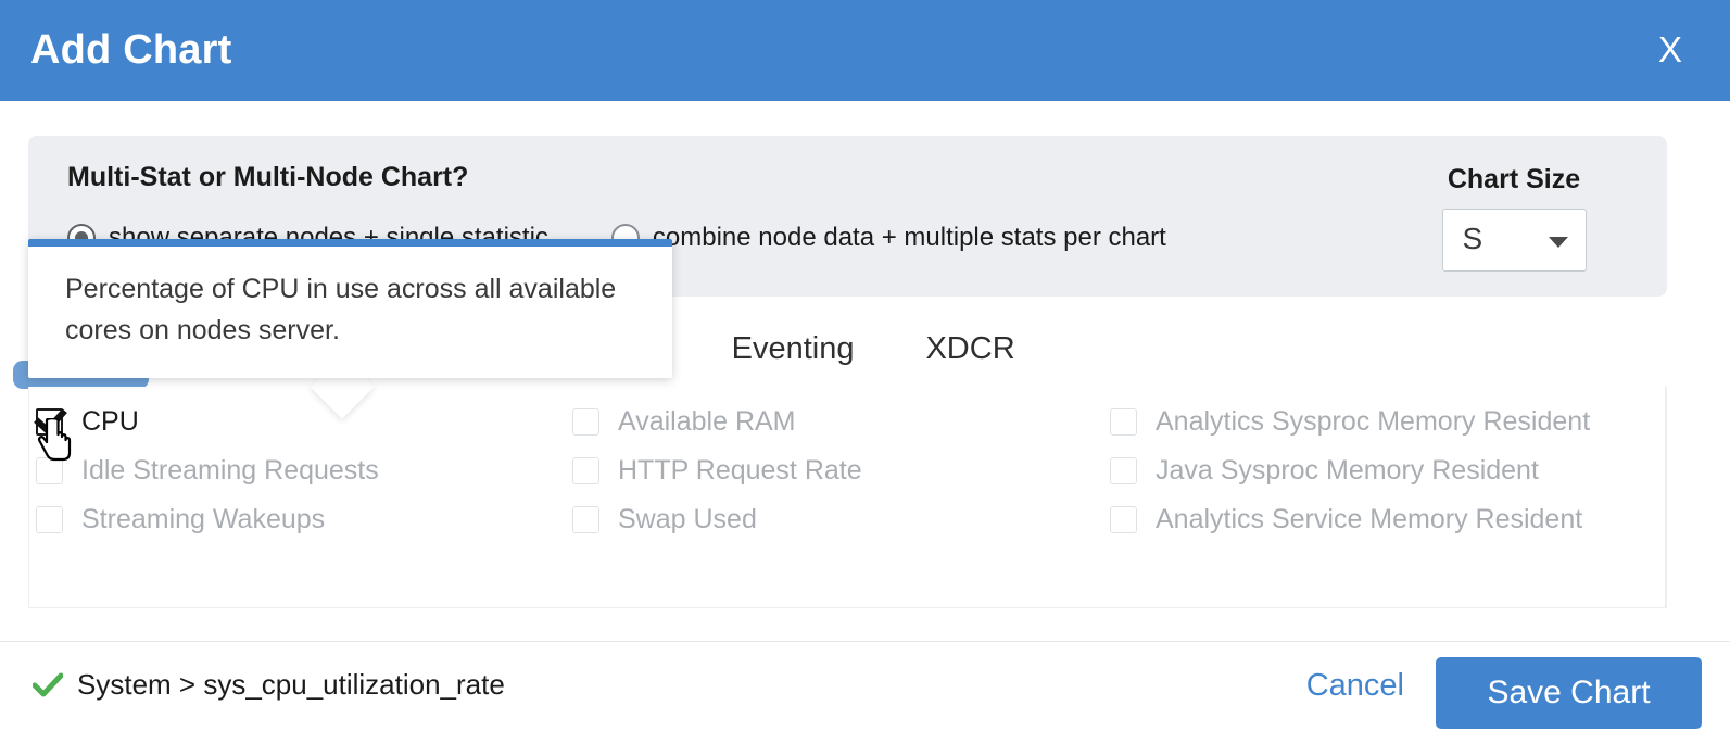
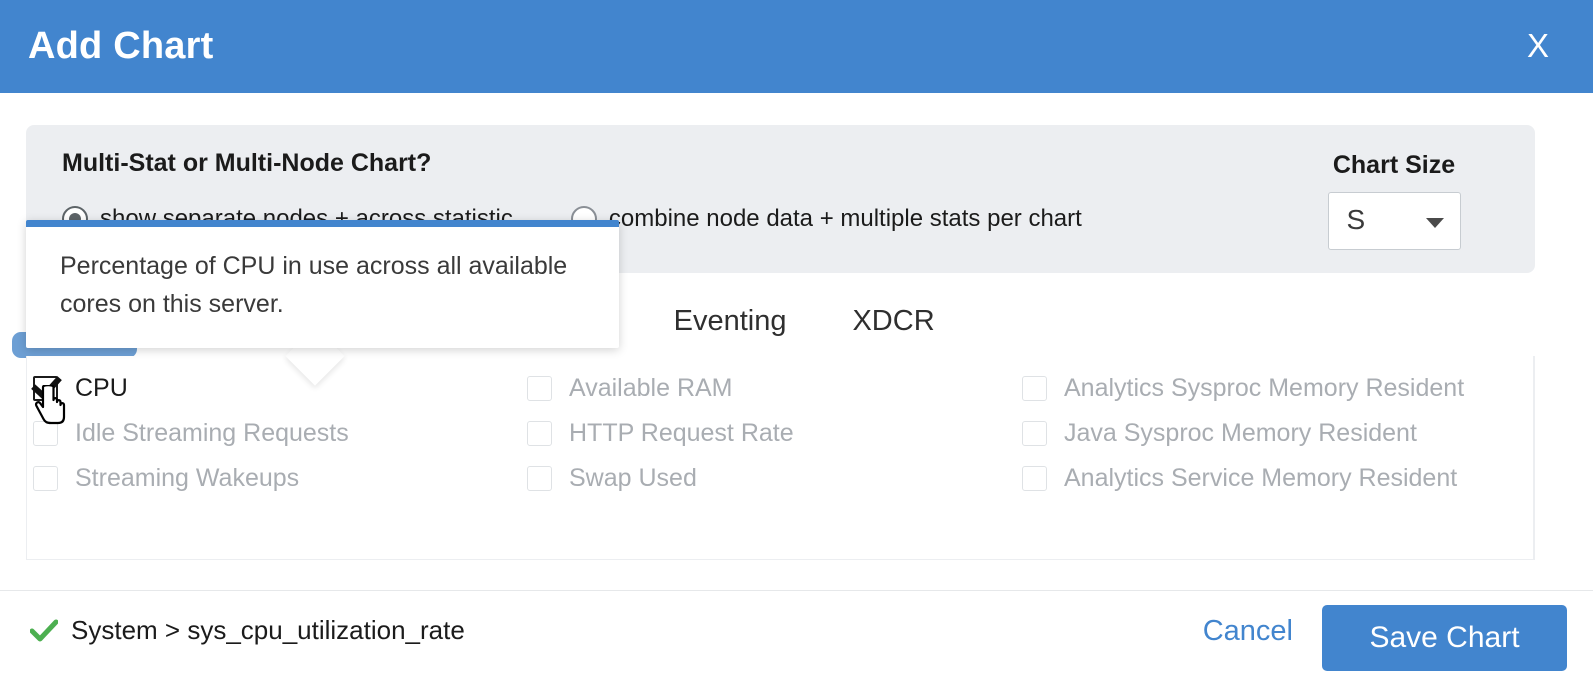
  Add Chart
  X
  Multi-Stat or Multi-Node Chart?
- show separate nodes + single statistic
+ show separate nodes + across statistic
  combine node data + multiple stats per chart
  Chart Size
  S
  Eventing
  XDCR
  CPU
  Idle Streaming Requests
  Streaming Wakeups
  Available RAM
  HTTP Request Rate
  Swap Used
  Analytics Sysproc Memory Resident
  Java Sysproc Memory Resident
  Analytics Service Memory Resident
- Percentage of CPU in use across all available cores on nodes server.
+ Percentage of CPU in use across all available cores on this server.
  System > sys_cpu_utilization_rate
  Cancel
  Save Chart
